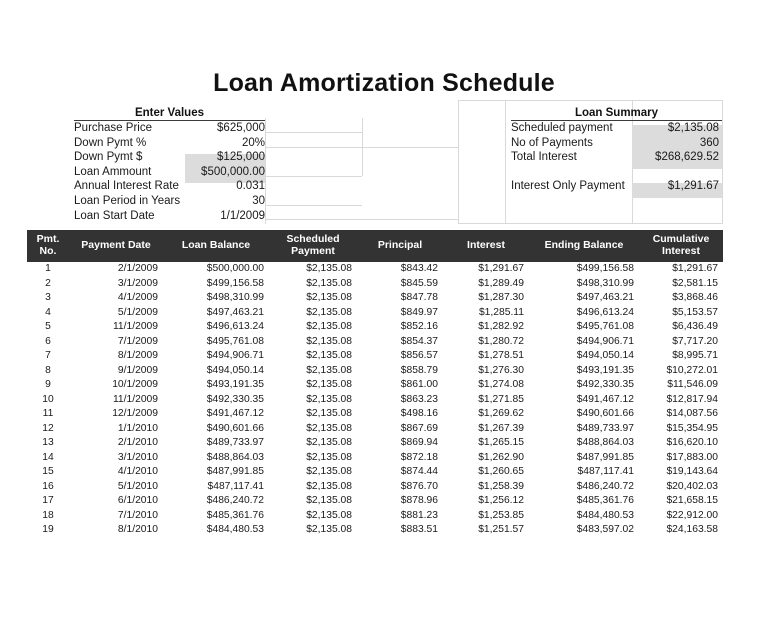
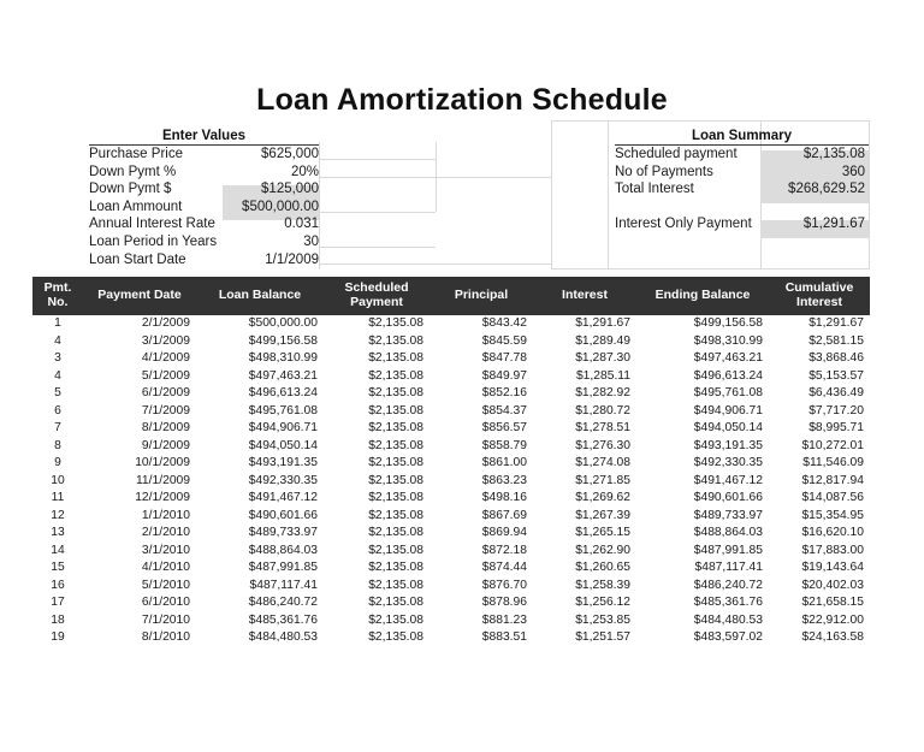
  Loan Amortization Schedule
  Enter Values
  Purchase Price
  $625,000
  Down Pymt %
  20%
  Down Pymt $
  $125,000
  Loan Ammount
  $500,000.00
  Annual Interest Rate
  0.031
  Loan Period in Years
  30
  Loan Start Date
  1/1/2009
  Loan Summary
  Scheduled payment
  $2,135.08
  No of Payments
  360
  Total Interest
  $268,629.52
  Interest Only Payment
  $1,291.67
  Pmt. No.	Payment Date	Loan Balance	Scheduled Payment	Principal	Interest	Ending Balance	Cumulative Interest
  1	2/1/2009	$500,000.00	$2,135.08	$843.42	$1,291.67	$499,156.58	$1,291.67
- 2	3/1/2009	$499,156.58	$2,135.08	$845.59	$1,289.49	$498,310.99	$2,581.15
+ 4	3/1/2009	$499,156.58	$2,135.08	$845.59	$1,289.49	$498,310.99	$2,581.15
  3	4/1/2009	$498,310.99	$2,135.08	$847.78	$1,287.30	$497,463.21	$3,868.46
  4	5/1/2009	$497,463.21	$2,135.08	$849.97	$1,285.11	$496,613.24	$5,153.57
- 5	11/1/2009	$496,613.24	$2,135.08	$852.16	$1,282.92	$495,761.08	$6,436.49
+ 5	6/1/2009	$496,613.24	$2,135.08	$852.16	$1,282.92	$495,761.08	$6,436.49
  6	7/1/2009	$495,761.08	$2,135.08	$854.37	$1,280.72	$494,906.71	$7,717.20
  7	8/1/2009	$494,906.71	$2,135.08	$856.57	$1,278.51	$494,050.14	$8,995.71
  8	9/1/2009	$494,050.14	$2,135.08	$858.79	$1,276.30	$493,191.35	$10,272.01
  9	10/1/2009	$493,191.35	$2,135.08	$861.00	$1,274.08	$492,330.35	$11,546.09
  10	11/1/2009	$492,330.35	$2,135.08	$863.23	$1,271.85	$491,467.12	$12,817.94
  11	12/1/2009	$491,467.12	$2,135.08	$498.16	$1,269.62	$490,601.66	$14,087.56
  12	1/1/2010	$490,601.66	$2,135.08	$867.69	$1,267.39	$489,733.97	$15,354.95
  13	2/1/2010	$489,733.97	$2,135.08	$869.94	$1,265.15	$488,864.03	$16,620.10
  14	3/1/2010	$488,864.03	$2,135.08	$872.18	$1,262.90	$487,991.85	$17,883.00
  15	4/1/2010	$487,991.85	$2,135.08	$874.44	$1,260.65	$487,117.41	$19,143.64
  16	5/1/2010	$487,117.41	$2,135.08	$876.70	$1,258.39	$486,240.72	$20,402.03
  17	6/1/2010	$486,240.72	$2,135.08	$878.96	$1,256.12	$485,361.76	$21,658.15
  18	7/1/2010	$485,361.76	$2,135.08	$881.23	$1,253.85	$484,480.53	$22,912.00
  19	8/1/2010	$484,480.53	$2,135.08	$883.51	$1,251.57	$483,597.02	$24,163.58
